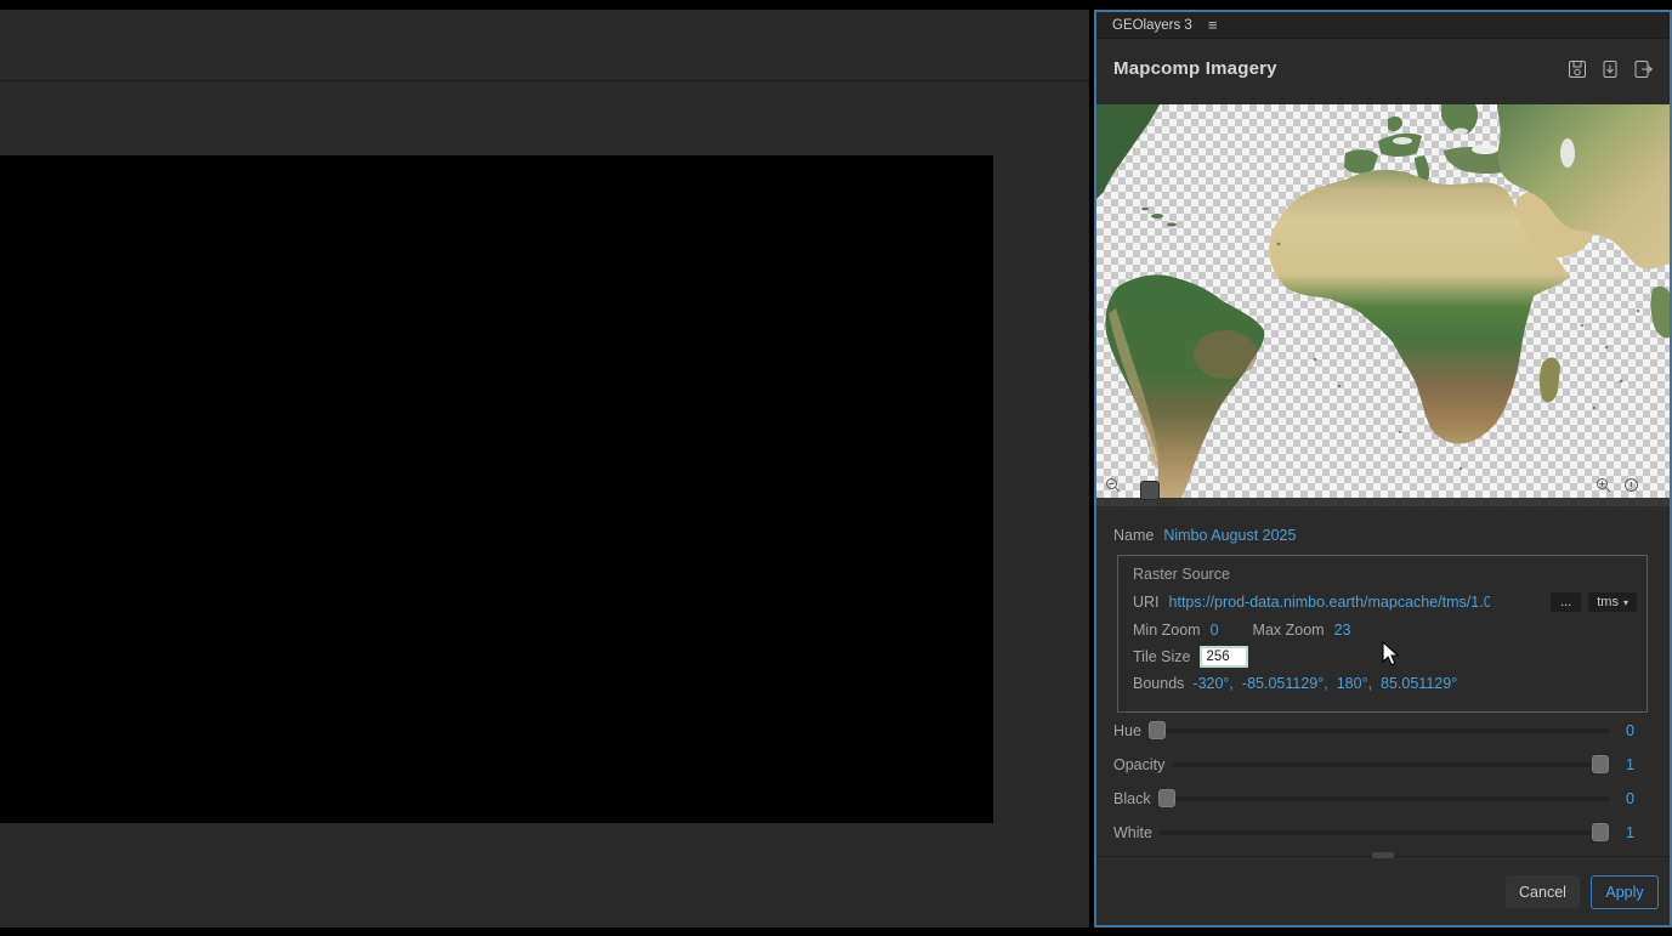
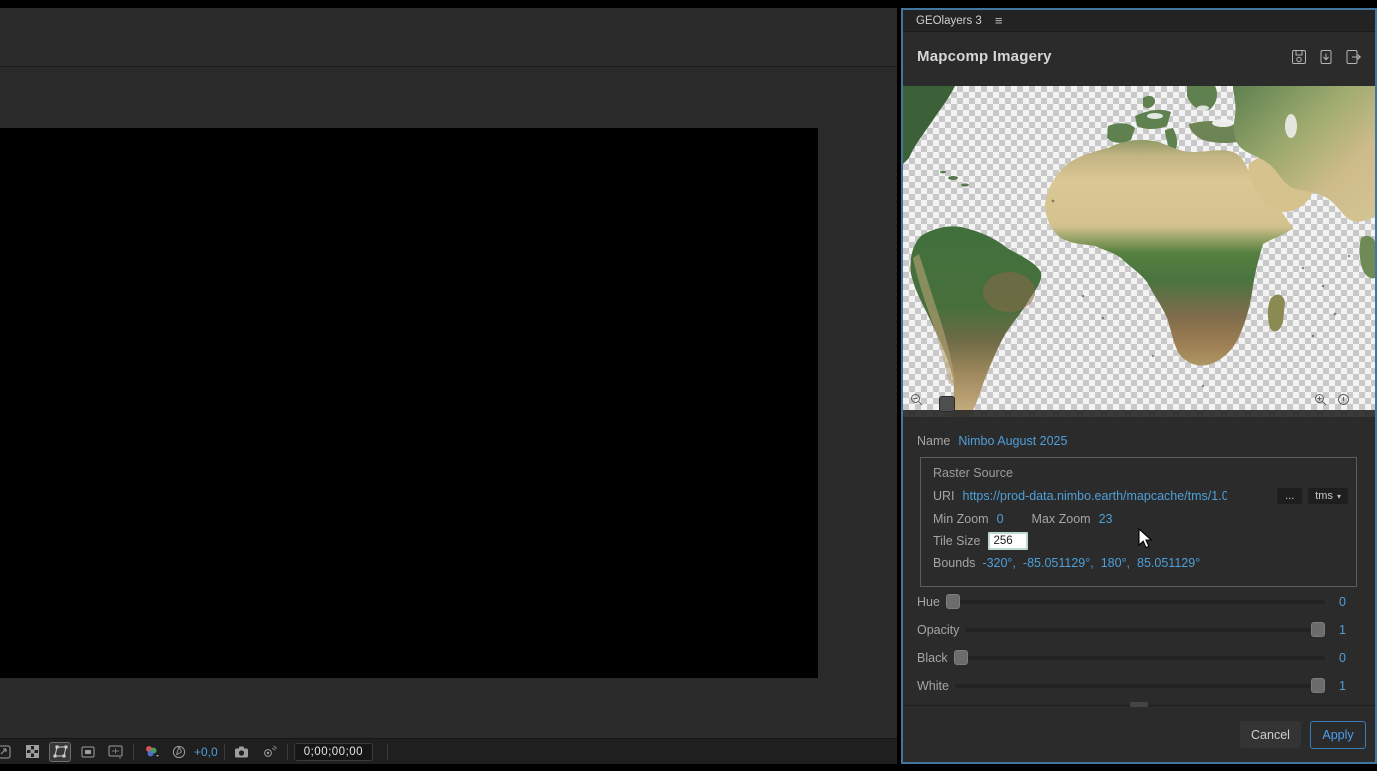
+ +0,0
+ 0;00;00;00
  GEOlayers 3
  ≡
  Mapcomp Imagery
  Name Nimbo August 2025
  Raster Source
  URI
  https://prod-data.nimbo.earth/mapcache/tms/1.0
  ...
  tms ▾
  Min Zoom
  0
  Max Zoom
  23
  Tile Size
  256
  Bounds
  -320°,
  -85.051129°,
  180°,
  85.051129°
  Hue
  0
  Opacity
  1
  Black
  0
  White
  1
  Cancel
  Apply
